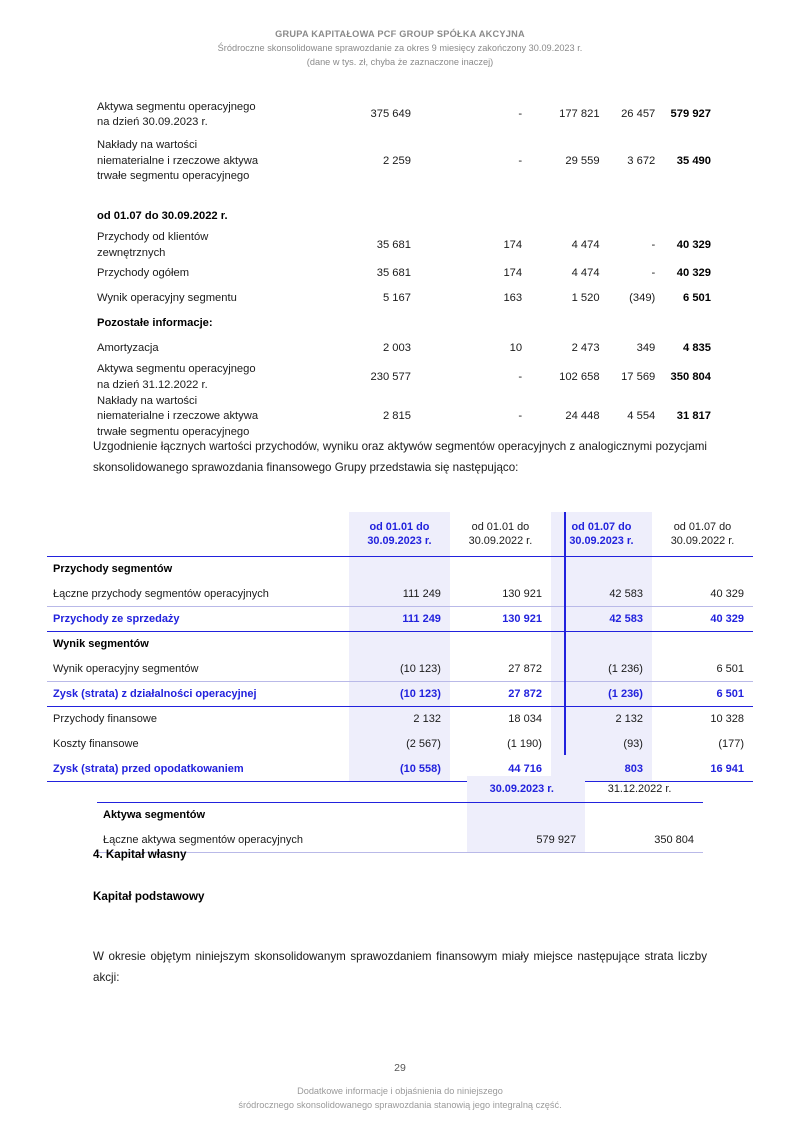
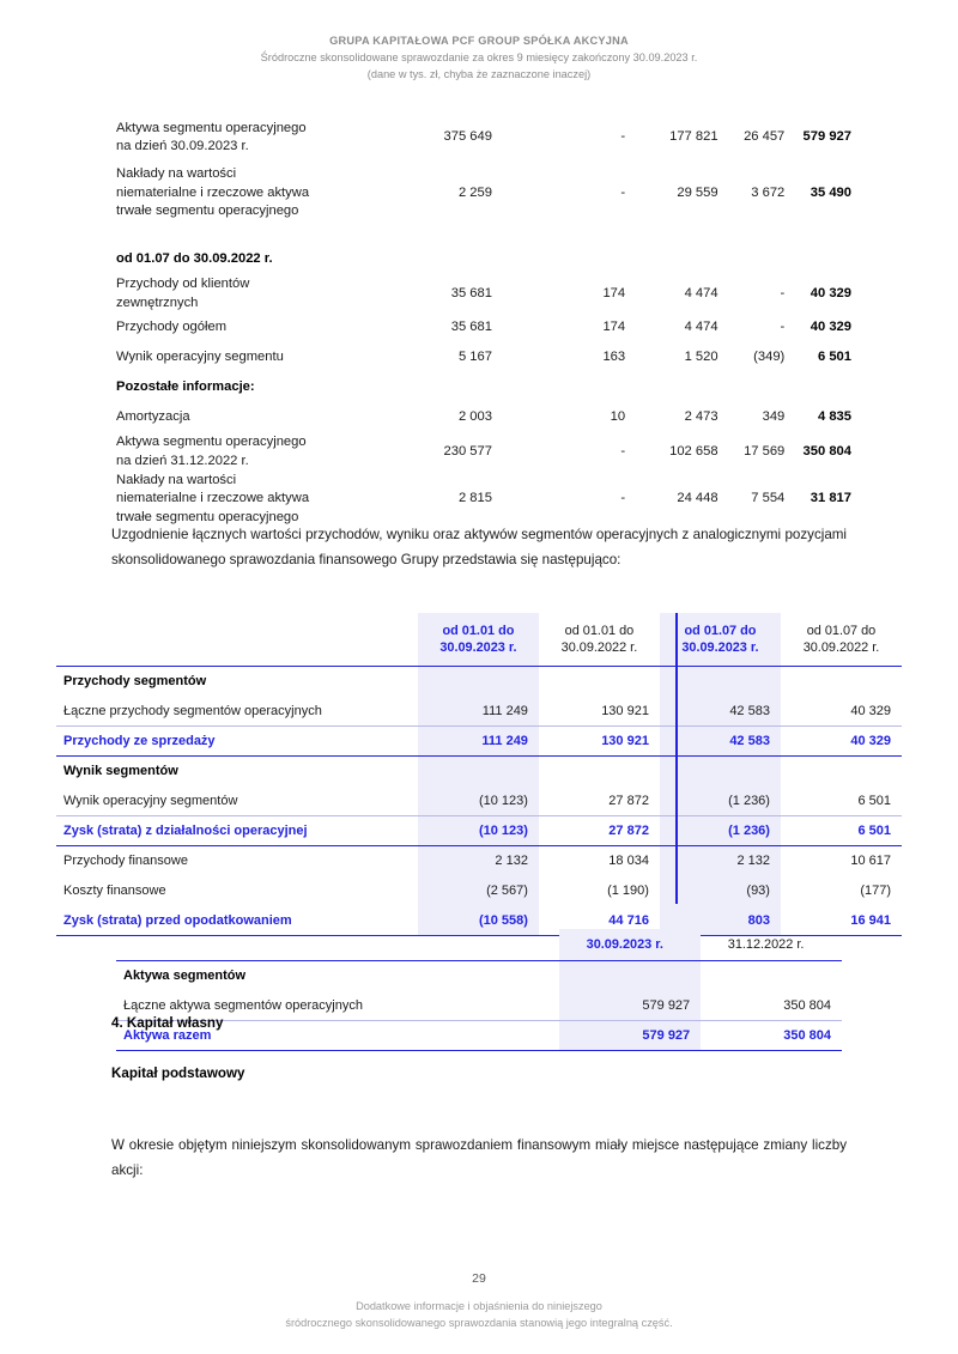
  GRUPA KAPITAŁOWA PCF GROUP SPÓŁKA AKCYJNA
  Śródroczne skonsolidowane sprawozdanie za okres 9 miesięcy zakończony 30.09.2023 r.
  (dane w tys. zł, chyba że zaznaczone inaczej)
  Aktywa segmentu operacyjnegona dzień 30.09.2023 r.	375 649	-	177 821	26 457	579 927
  Nakłady na wartościniematerialne i rzeczowe aktywatrwałe segmentu operacyjnego	2 259	-	29 559	3 672	35 490
  od 01.07 do 30.09.2022 r.
  Przychody od klientówzewnętrznych	35 681	174	4 474	-	40 329
  Przychody ogółem	35 681	174	4 474	-	40 329
  Wynik operacyjny segmentu	5 167	163	1 520	(349)	6 501
  Pozostałe informacje:
  Amortyzacja	2 003	10	2 473	349	4 835
  Aktywa segmentu operacyjnegona dzień 31.12.2022 r.	230 577	-	102 658	17 569	350 804
- Nakłady na wartościniematerialne i rzeczowe aktywatrwałe segmentu operacyjnego	2 815	-	24 448	4 554	31 817
+ Nakłady na wartościniematerialne i rzeczowe aktywatrwałe segmentu operacyjnego	2 815	-	24 448	7 554	31 817
  Uzgodnienie łącznych wartości przychodów, wyniku oraz aktywów segmentów operacyjnych z analogicznymi pozycjami skonsolidowanego sprawozdania finansowego Grupy przedstawia się następująco:
  	od 01.01 do30.09.2023 r.	od 01.01 do30.09.2022 r.	od 01.07 do30.09.2023 r.	od 01.07 do30.09.2022 r.
  Przychody segmentów
  Łączne przychody segmentów operacyjnych	111 249	130 921	42 583	40 329
  Przychody ze sprzedaży	111 249	130 921	42 583	40 329
  Wynik segmentów
  Wynik operacyjny segmentów	(10 123)	27 872	(1 236)	6 501
  Zysk (strata) z działalności operacyjnej	(10 123)	27 872	(1 236)	6 501
- Przychody finansowe	2 132	18 034	2 132	10 328
+ Przychody finansowe	2 132	18 034	2 132	10 617
  Koszty finansowe	(2 567)	(1 190)	(93)	(177)
  Zysk (strata) przed opodatkowaniem	(10 558)	44 716	803	16 941
  	30.09.2023 r.	31.12.2022 r.
  Aktywa segmentów
  Łączne aktywa segmentów operacyjnych	579 927	350 804
+ Aktywa razem	579 927	350 804
  4. Kapitał własny
  Kapitał podstawowy
- W okresie objętym niniejszym skonsolidowanym sprawozdaniem finansowym miały miejsce następujące strata liczby akcji:
+ W okresie objętym niniejszym skonsolidowanym sprawozdaniem finansowym miały miejsce następujące zmiany liczby akcji:
  29
  Dodatkowe informacje i objaśnienia do niniejszego
  śródrocznego skonsolidowanego sprawozdania stanowią jego integralną część.
